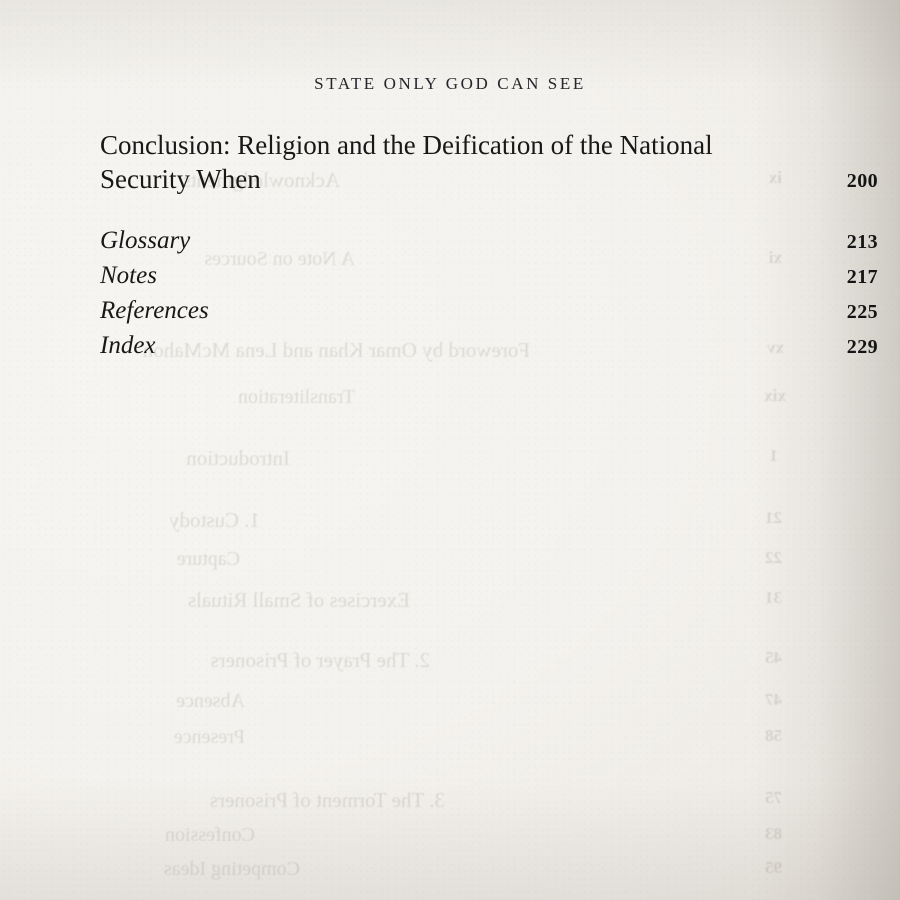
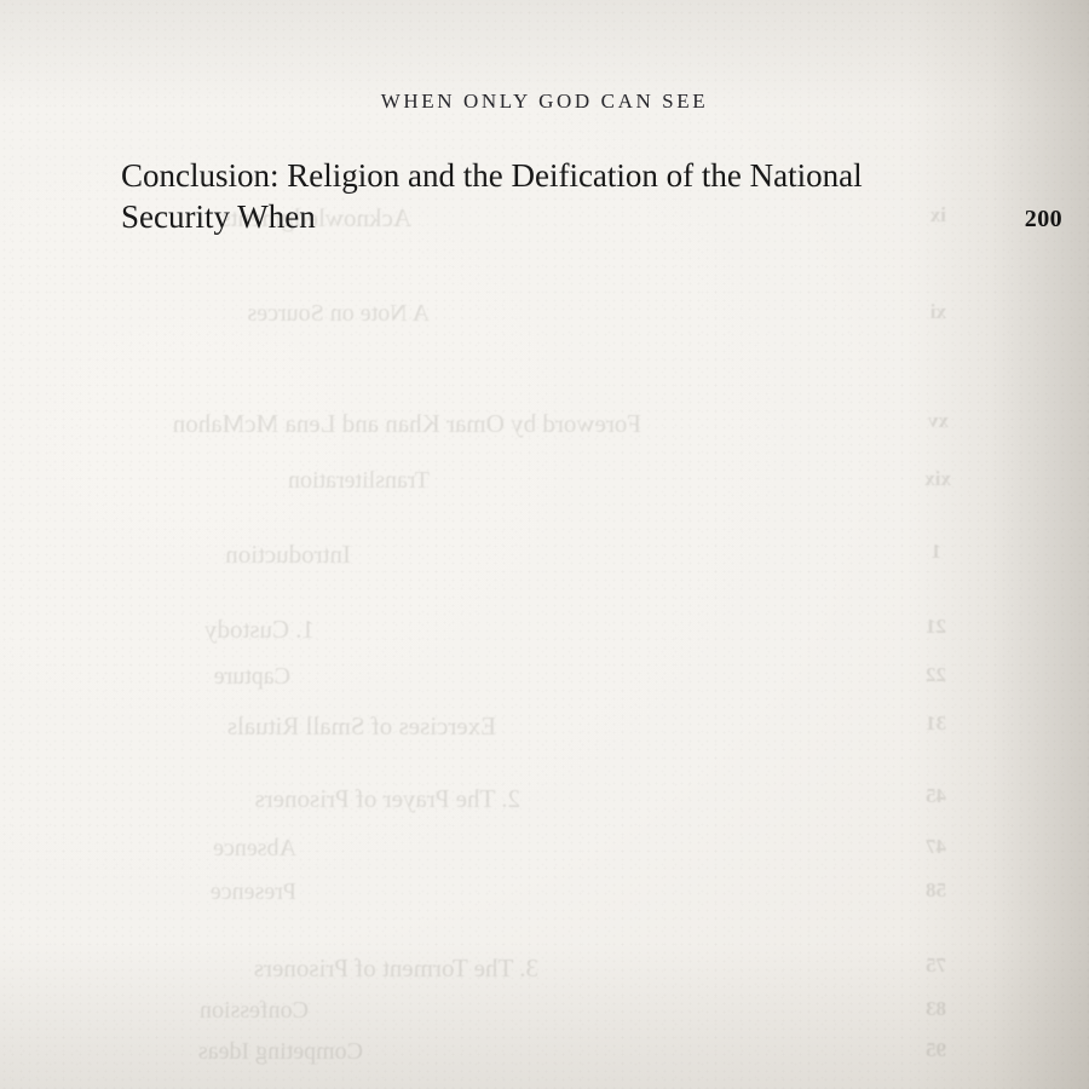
- STATE ONLY GOD CAN SEE
+ WHEN ONLY GOD CAN SEE
  Conclusion: Religion and the Deification of the National Security When
  200
- Glossary
- 213
- Notes
- 217
- References
- 225
- Index
- 229
